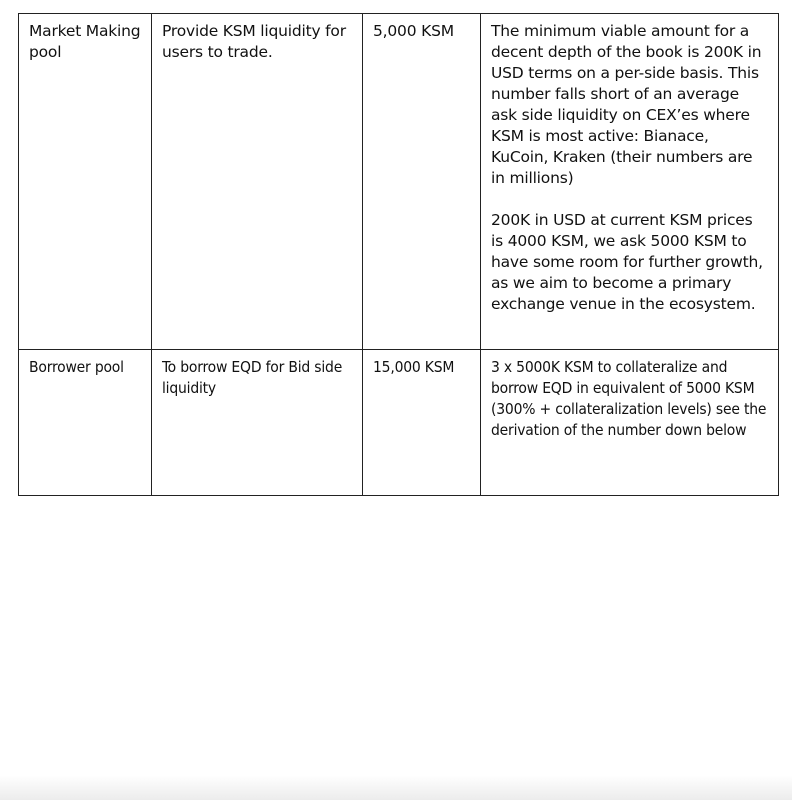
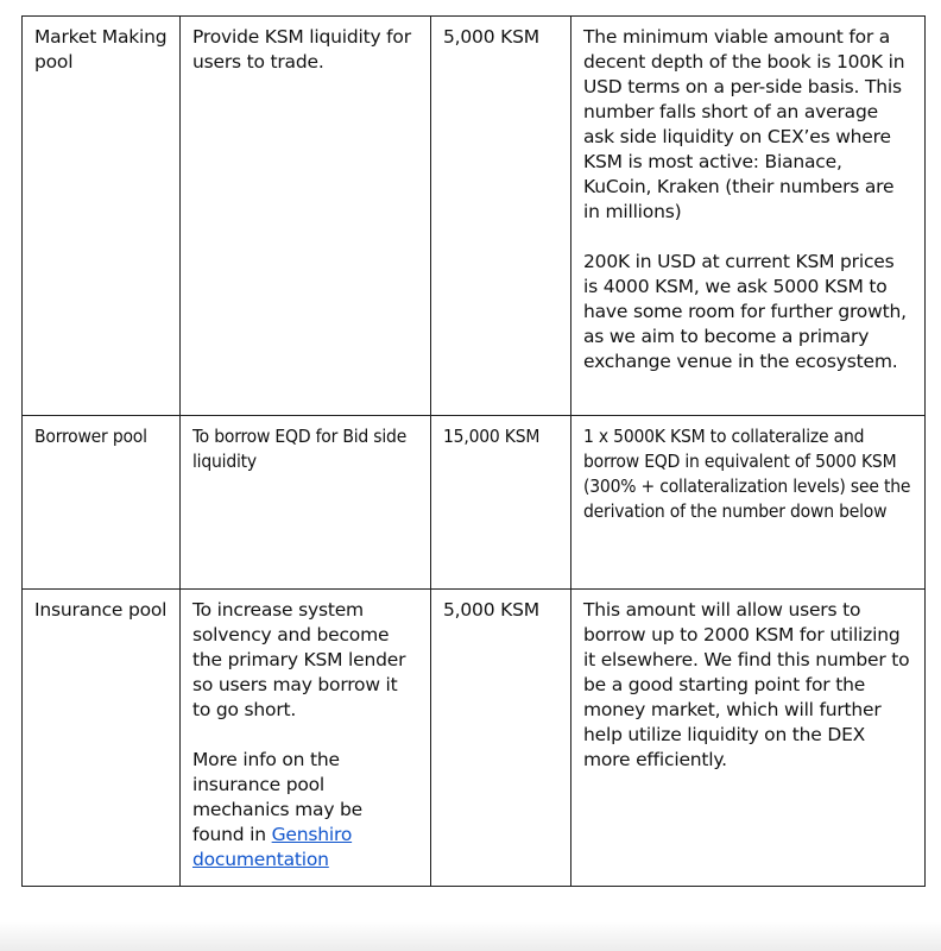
- Market Making pool	Provide KSM liquidity for users to trade.	5,000 KSM	The minimum viable amount for a decent depth of the book is 200K in USD terms on a per-side basis. This number falls short of an average ask side liquidity on CEX’es where KSM is most active: Bianace, KuCoin, Kraken (their numbers are in millions) 200K in USD at current KSM prices is 4000 KSM, we ask 5000 KSM to have some room for further growth, as we aim to become a primary exchange venue in the ecosystem.
+ Market Making pool	Provide KSM liquidity for users to trade.	5,000 KSM	The minimum viable amount for a decent depth of the book is 100K in USD terms on a per-side basis. This number falls short of an average ask side liquidity on CEX’es where KSM is most active: Bianace, KuCoin, Kraken (their numbers are in millions) 200K in USD at current KSM prices is 4000 KSM, we ask 5000 KSM to have some room for further growth, as we aim to become a primary exchange venue in the ecosystem.
- Borrower pool	To borrow EQD for Bid side liquidity	15,000 KSM	3 x 5000K KSM to collateralize and borrow EQD in equivalent of 5000 KSM (300% + collateralization levels) see the derivation of the number down below
+ Borrower pool	To borrow EQD for Bid side liquidity	15,000 KSM	1 x 5000K KSM to collateralize and borrow EQD in equivalent of 5000 KSM (300% + collateralization levels) see the derivation of the number down below
+ Insurance pool	To increase system solvency and become the primary KSM lender so users may borrow it to go short. More info on the insurance pool mechanics may be found in Genshiro documentation	5,000 KSM	This amount will allow users to borrow up to 2000 KSM for utilizing it elsewhere. We find this number to be a good starting point for the money market, which will further help utilize liquidity on the DEX more efficiently.
